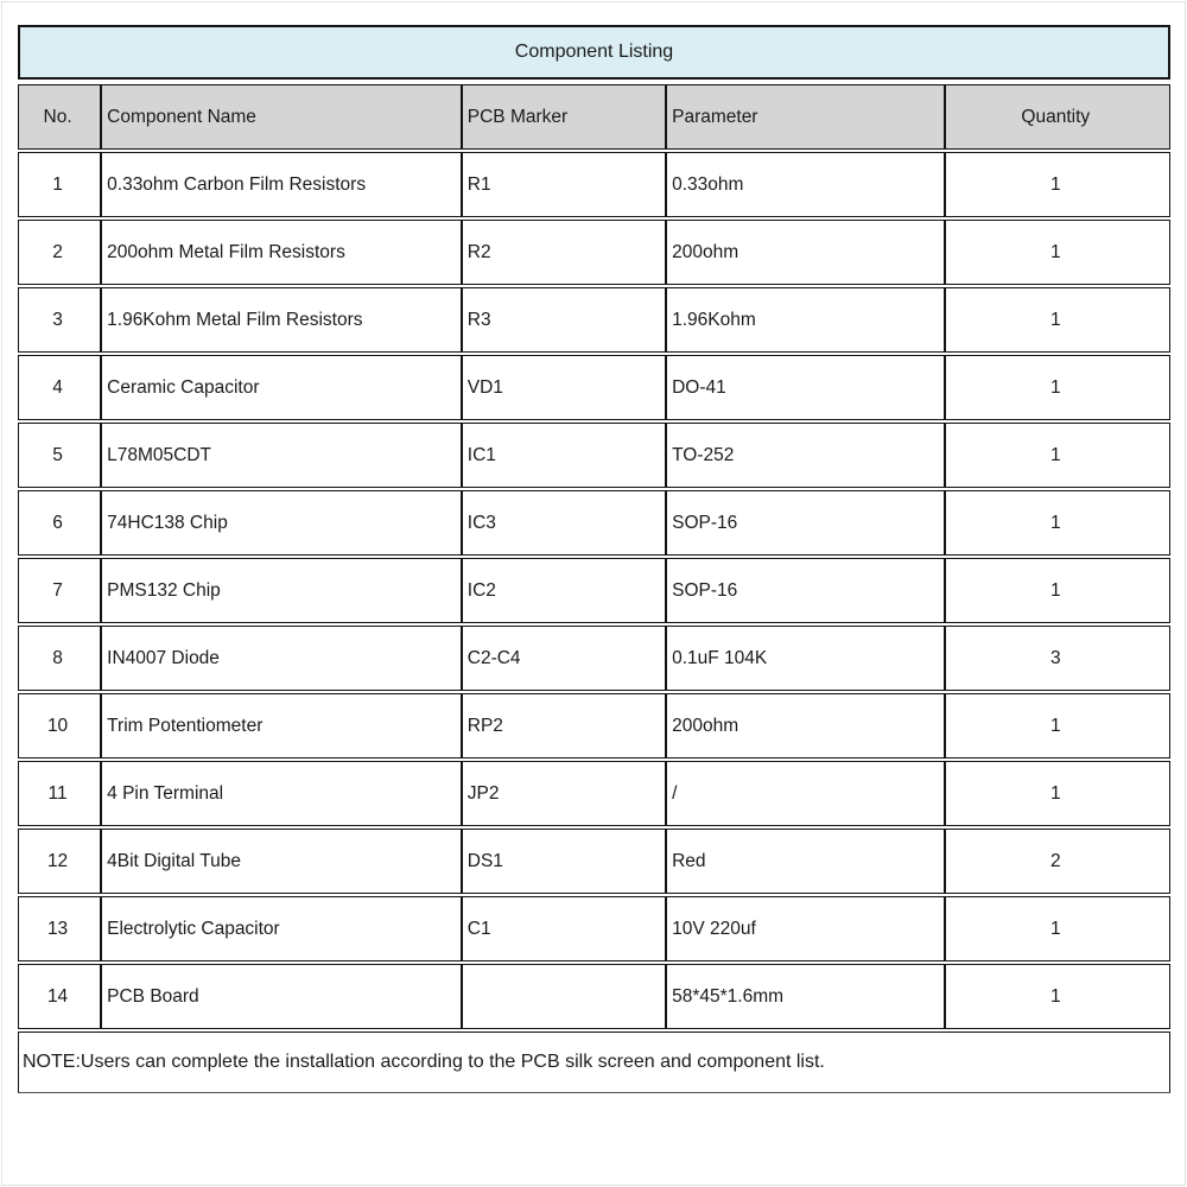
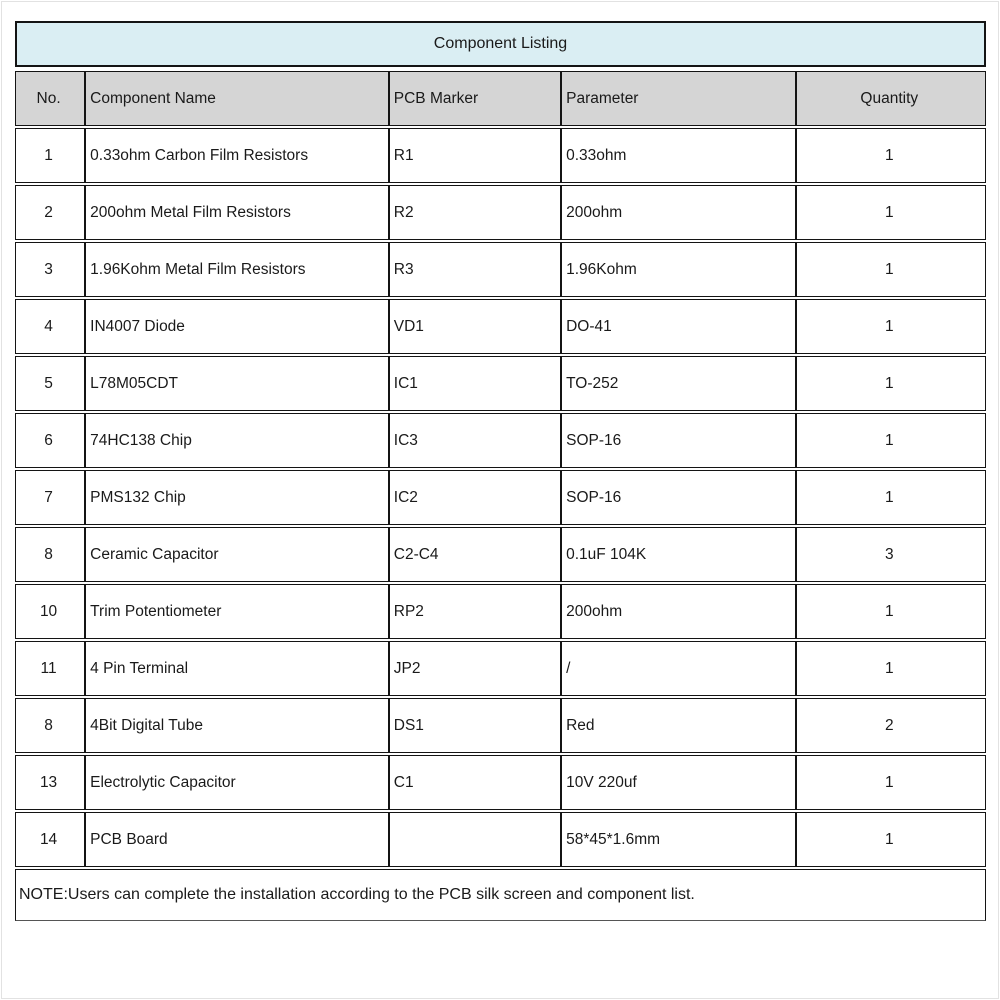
  Component Listing
  No.	Component Name	PCB Marker	Parameter	Quantity
  1	0.33ohm Carbon Film Resistors	R1	0.33ohm	1
  2	200ohm Metal Film Resistors	R2	200ohm	1
  3	1.96Kohm Metal Film Resistors	R3	1.96Kohm	1
- 4	Ceramic Capacitor	VD1	DO-41	1
+ 4	IN4007 Diode	VD1	DO-41	1
  5	L78M05CDT	IC1	TO-252	1
  6	74HC138 Chip	IC3	SOP-16	1
  7	PMS132 Chip	IC2	SOP-16	1
- 8	IN4007 Diode	C2-C4	0.1uF 104K	3
+ 8	Ceramic Capacitor	C2-C4	0.1uF 104K	3
  10	Trim Potentiometer	RP2	200ohm	1
  11	4 Pin Terminal	JP2	/	1
- 12	4Bit Digital Tube	DS1	Red	2
+ 8	4Bit Digital Tube	DS1	Red	2
  13	Electrolytic Capacitor	C1	10V 220uf	1
  14	PCB Board		58*45*1.6mm	1
  NOTE:Users can complete the installation according to the PCB silk screen and component list.
